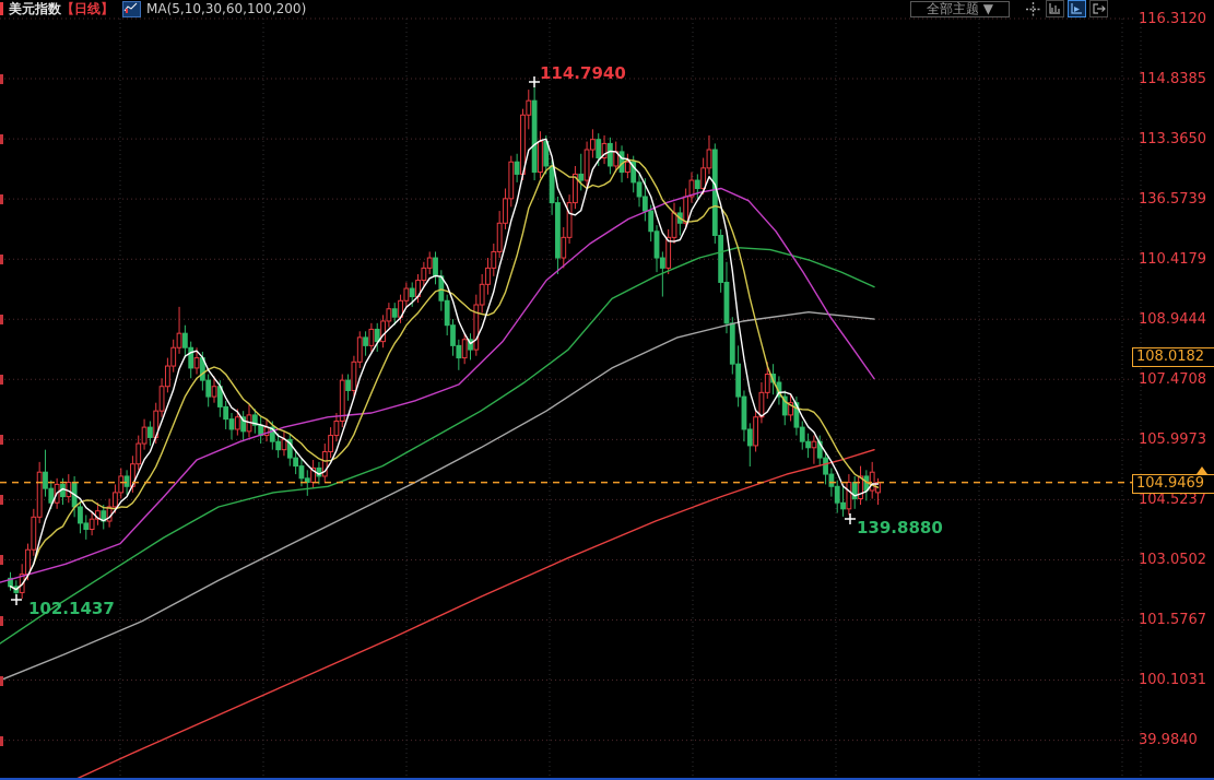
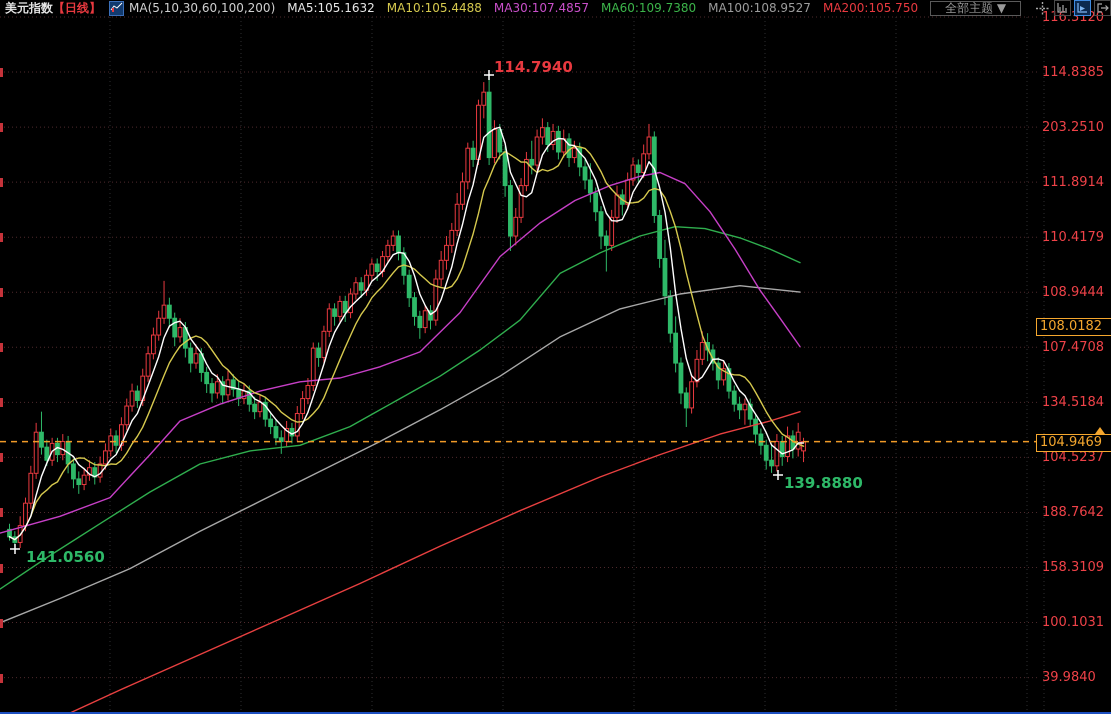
  美元指数
  【日线】
  MA(5,10,30,60,100,200)
+ MA5:105.1632 MA10:105.4488 MA30:107.4857 MA60:109.7380 MA100:108.9527 MA200:105.750
  全部主题 ▼
  114.7940
- 102.1437
+ 141.0560
  139.8880
  116.3120
  114.8385
- 113.3650
+ 203.2510
- 136.5739
+ 111.8914
  110.4179
  108.9444
  107.4708
- 105.9973
+ 134.5184
  104.5237
- 103.0502
+ 188.7642
- 101.5767
+ 158.3109
  100.1031
  39.9840
  108.0182
  104.9469
